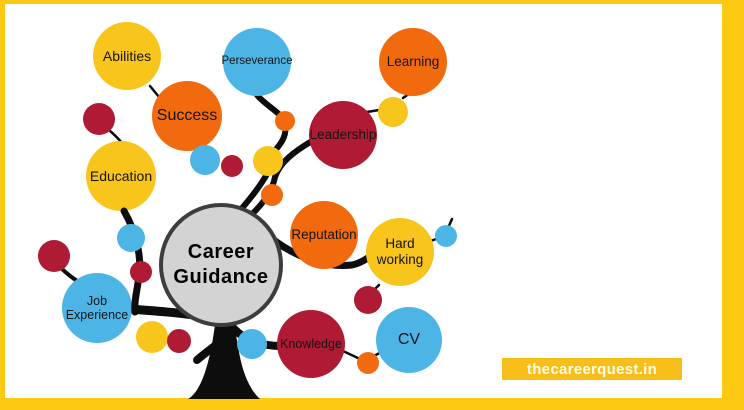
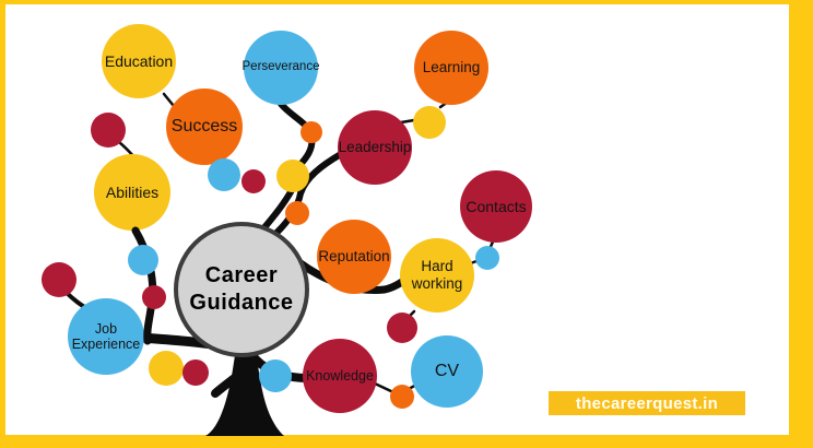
  thecareerquest.in
- Abilities
+ Education
  Perseverance
  Success
  Learning
  Leadership
- Education
+ Abilities
+ Contacts
  Reputation
  Hard
  working
  Job
  Experience
  Knowledge
  CV
  Career
  Guidance
